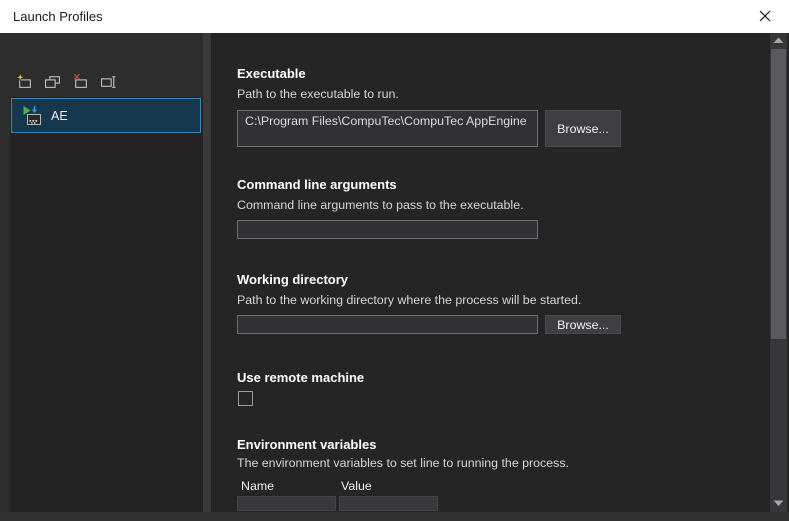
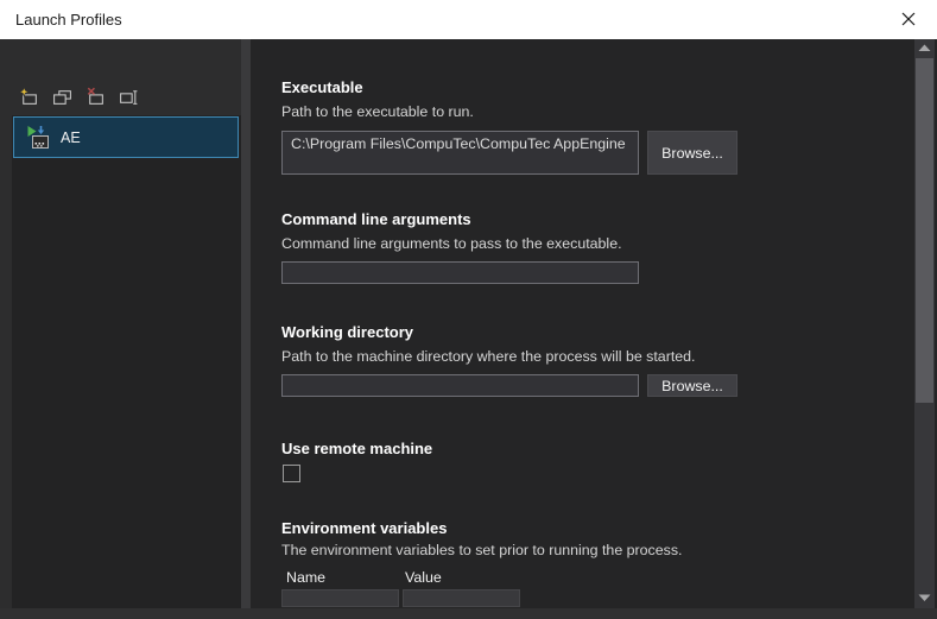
  Launch Profiles
  AE
  Executable
  Path to the executable to run.
  C:\Program Files\CompuTec\CompuTec AppEngine
  Browse...
  Command line arguments
  Command line arguments to pass to the executable.
  Working directory
- Path to the working directory where the process will be started.
+ Path to the machine directory where the process will be started.
  Browse...
  Use remote machine
  Environment variables
- The environment variables to set line to running the process.
+ The environment variables to set prior to running the process.
  Name
  Value
